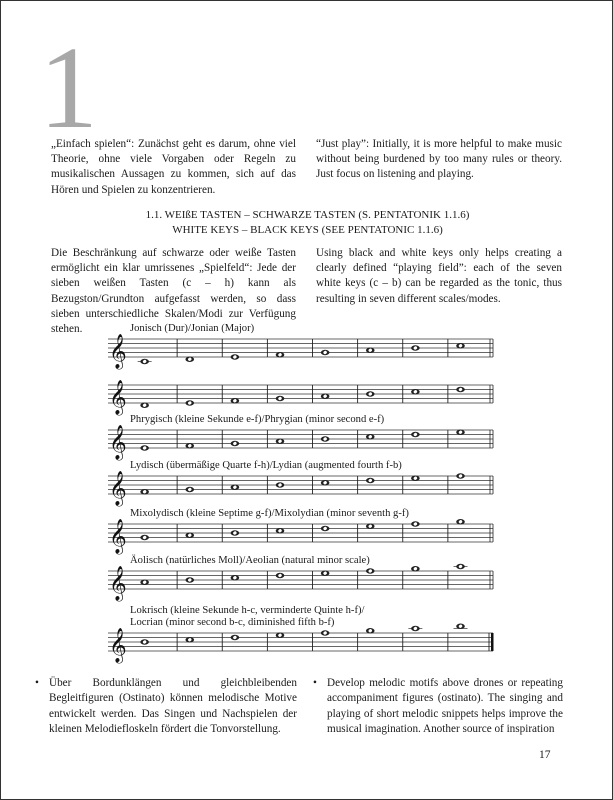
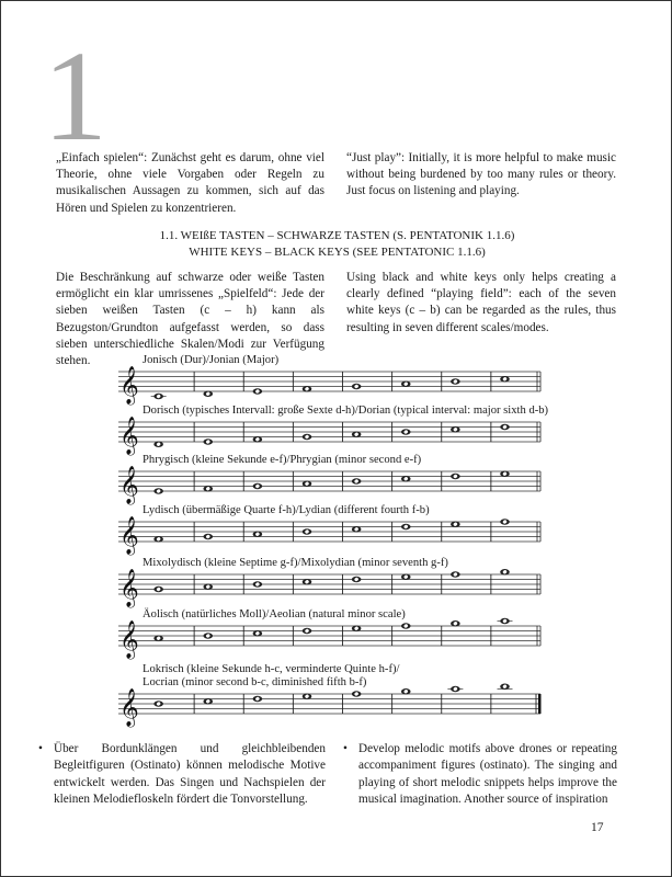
  1
  „Einfach spielen“: Zunächst geht es darum, ohne viel Theorie, ohne viele Vorgaben oder Regeln zu musikalischen Aussagen zu kommen, sich auf das Hören und Spielen zu konzentrieren.
  “Just play”: Initially, it is more helpful to make music without being burdened by too many rules or theory. Just focus on listening and playing.
  1.1. WEIßE TASTEN – SCHWARZE TASTEN (S. PENTATONIK 1.1.6)
  WHITE KEYS – BLACK KEYS (SEE PENTATONIC 1.1.6)
  Die Beschränkung auf schwarze oder weiße Tasten ermöglicht ein klar umrissenes „Spielfeld“: Jede der sieben weißen Tasten (c – h) kann als Bezugston/Grundton aufgefasst werden, so dass sieben unterschiedliche Skalen/Modi zur Verfügung stehen.
- Using black and white keys only helps creating a clearly defined “playing field”: each of the seven white keys (c – b) can be regarded as the tonic, thus resulting in seven different scales/modes.
+ Using black and white keys only helps creating a clearly defined “playing field”: each of the seven white keys (c – b) can be regarded as the rules, thus resulting in seven different scales/modes.
  •
  Über Bordunklängen und gleichbleibenden Begleitfiguren (Ostinato) können melodische Motive entwickelt werden. Das Singen und Nachspielen der kleinen Melodiefloskeln fördert die Tonvorstellung.
  •
  Develop melodic motifs above drones or repeating accompaniment figures (ostinato). The singing and playing of short melodic snippets helps improve the musical imagination. Another source of inspiration
  17
  Jonisch (Dur)/Jonian (Major)
  𝄞
+ Dorisch (typisches Intervall: große Sexte d-h)/Dorian (typical interval: major sixth d-b)
  𝄞
  Phrygisch (kleine Sekunde e-f)/Phrygian (minor second e-f)
  𝄞
- Lydisch (übermäßige Quarte f-h)/Lydian (augmented fourth f-b)
+ Lydisch (übermäßige Quarte f-h)/Lydian (different fourth f-b)
  𝄞
  Mixolydisch (kleine Septime g-f)/Mixolydian (minor seventh g-f)
  𝄞
  Äolisch (natürliches Moll)/Aeolian (natural minor scale)
  𝄞
  Lokrisch (kleine Sekunde h-c, verminderte Quinte h-f)/
  Locrian (minor second b-c, diminished fifth b-f)
  𝄞
